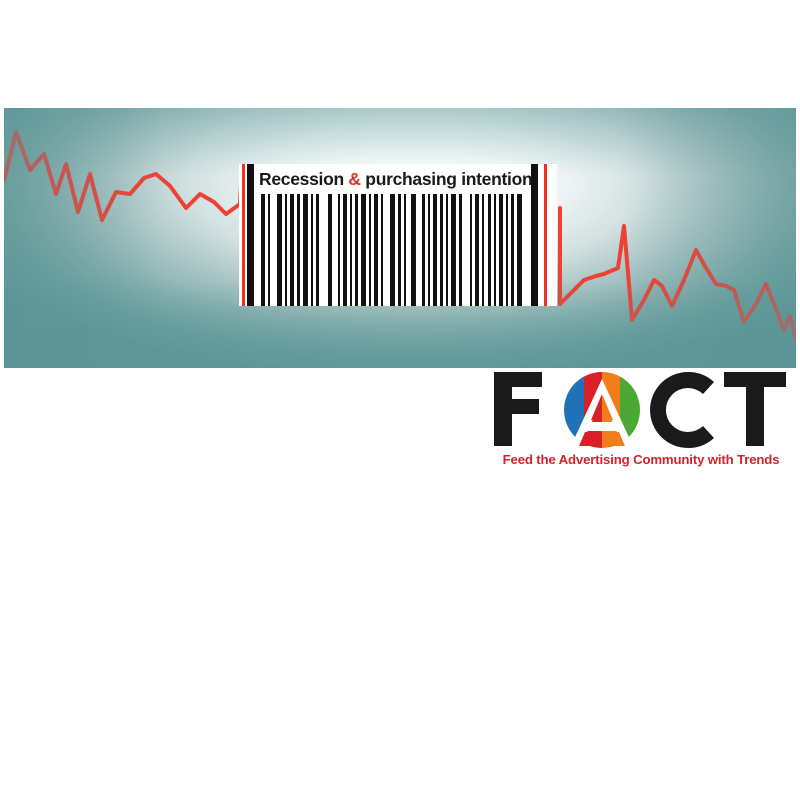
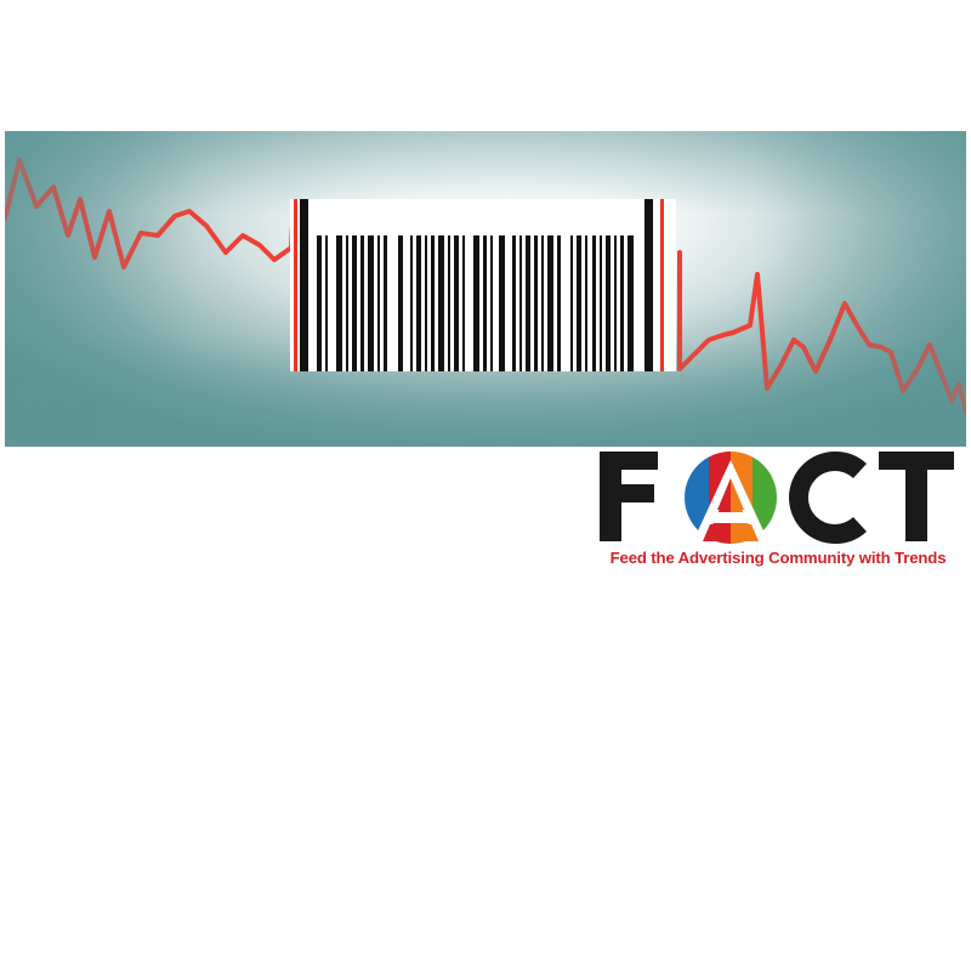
- Recession & purchasing intention
  Feed the Advertising Community with Trends
